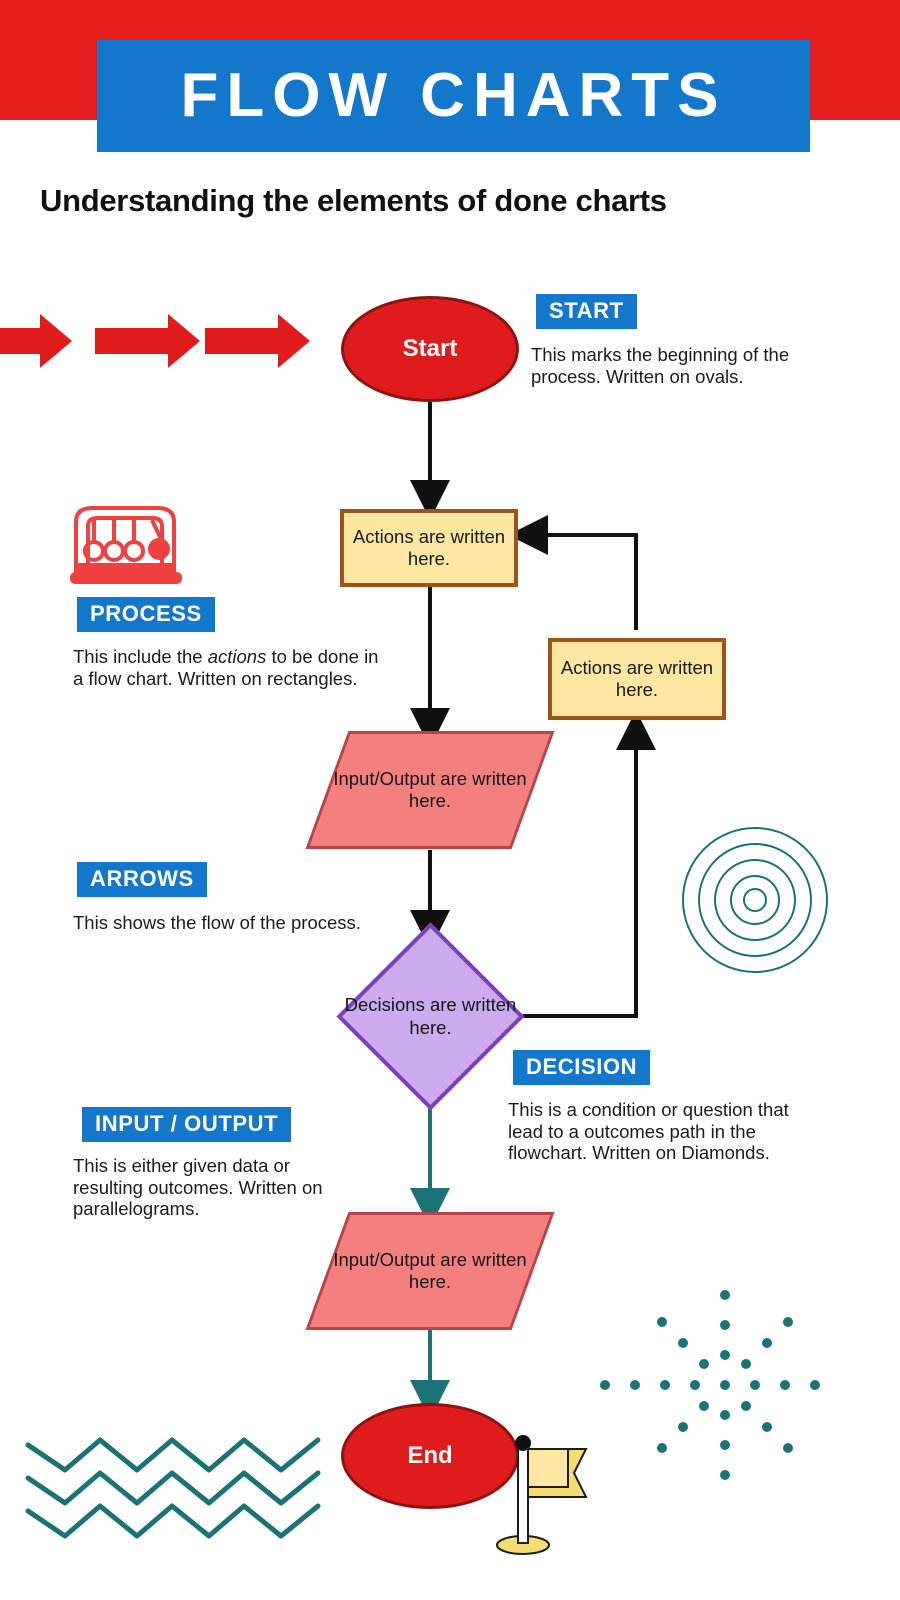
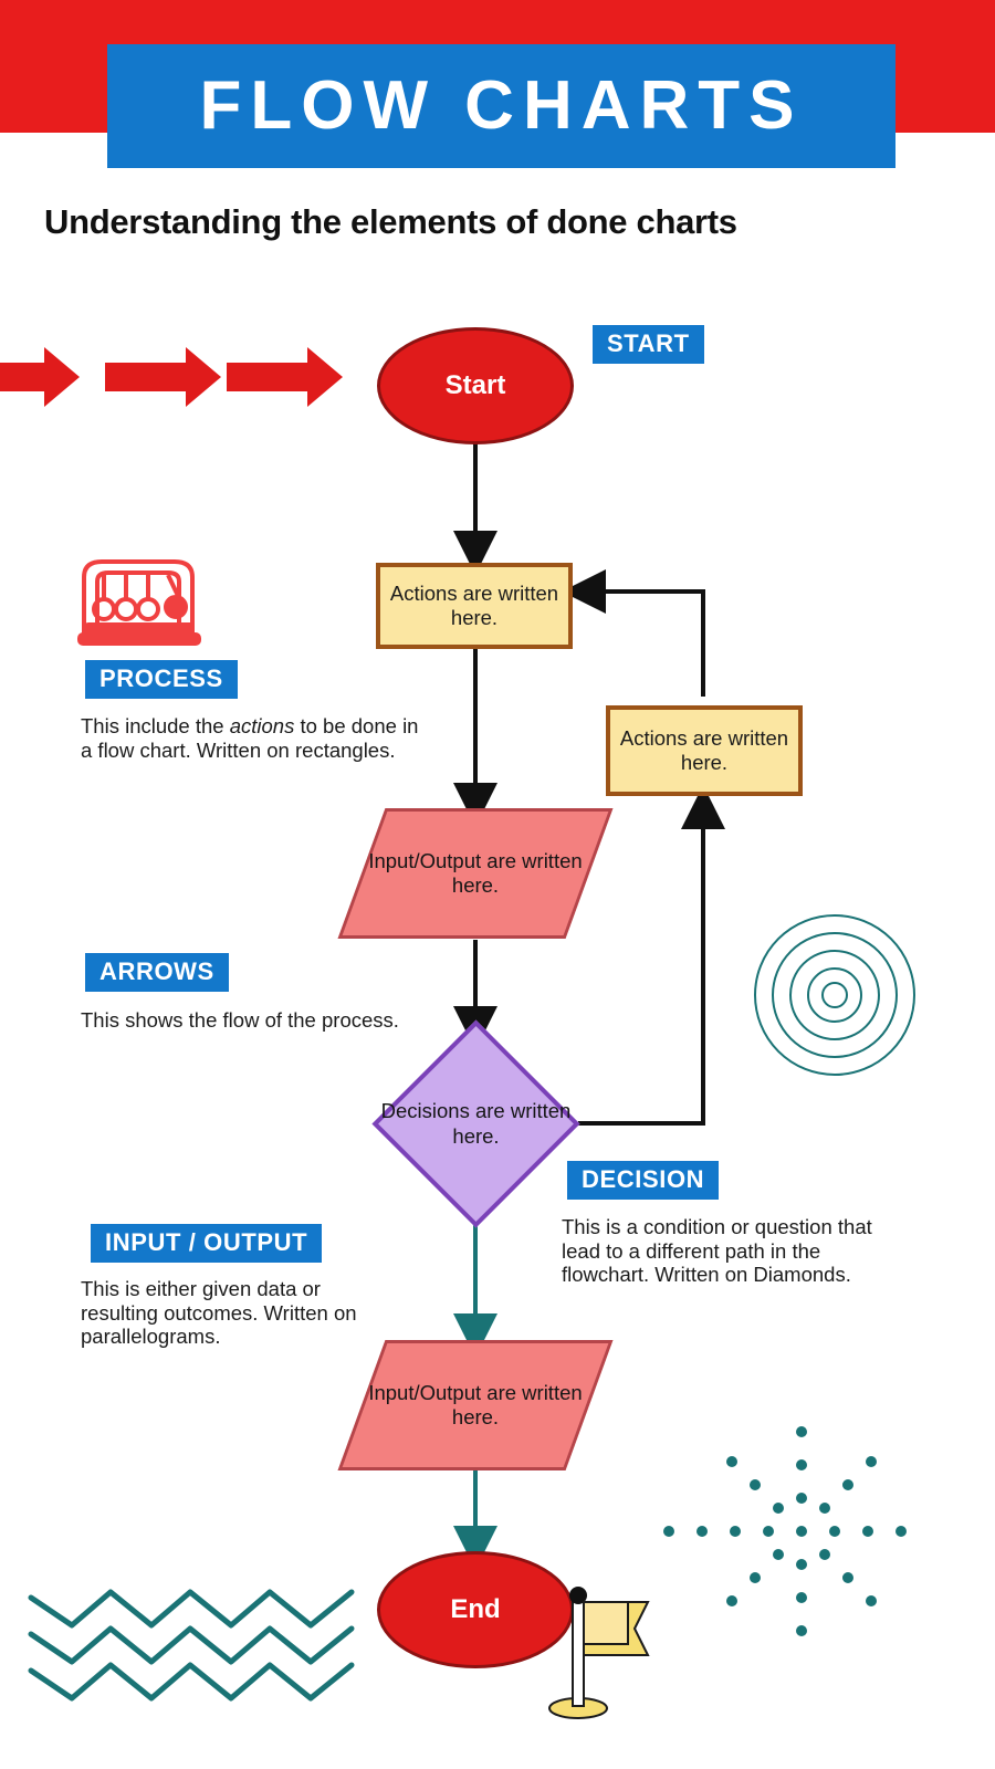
  FLOW CHARTS
  Understanding the elements of done charts
  Start
  Actions are written here.
  Actions are written here.
  Input/Output are written here.
  Decisions are written here.
  Input/Output are written here.
  End
  START
- This marks the beginning of the process. Written on ovals.
  PROCESS
  This include the actions to be done in a flow chart. Written on rectangles.
  ARROWS
  This shows the flow of the process.
  DECISION
- This is a condition or question that lead to a outcomes path in the flowchart. Written on Diamonds.
+ This is a condition or question that lead to a different path in the flowchart. Written on Diamonds.
  INPUT / OUTPUT
  This is either given data or resulting outcomes. Written on parallelograms.
